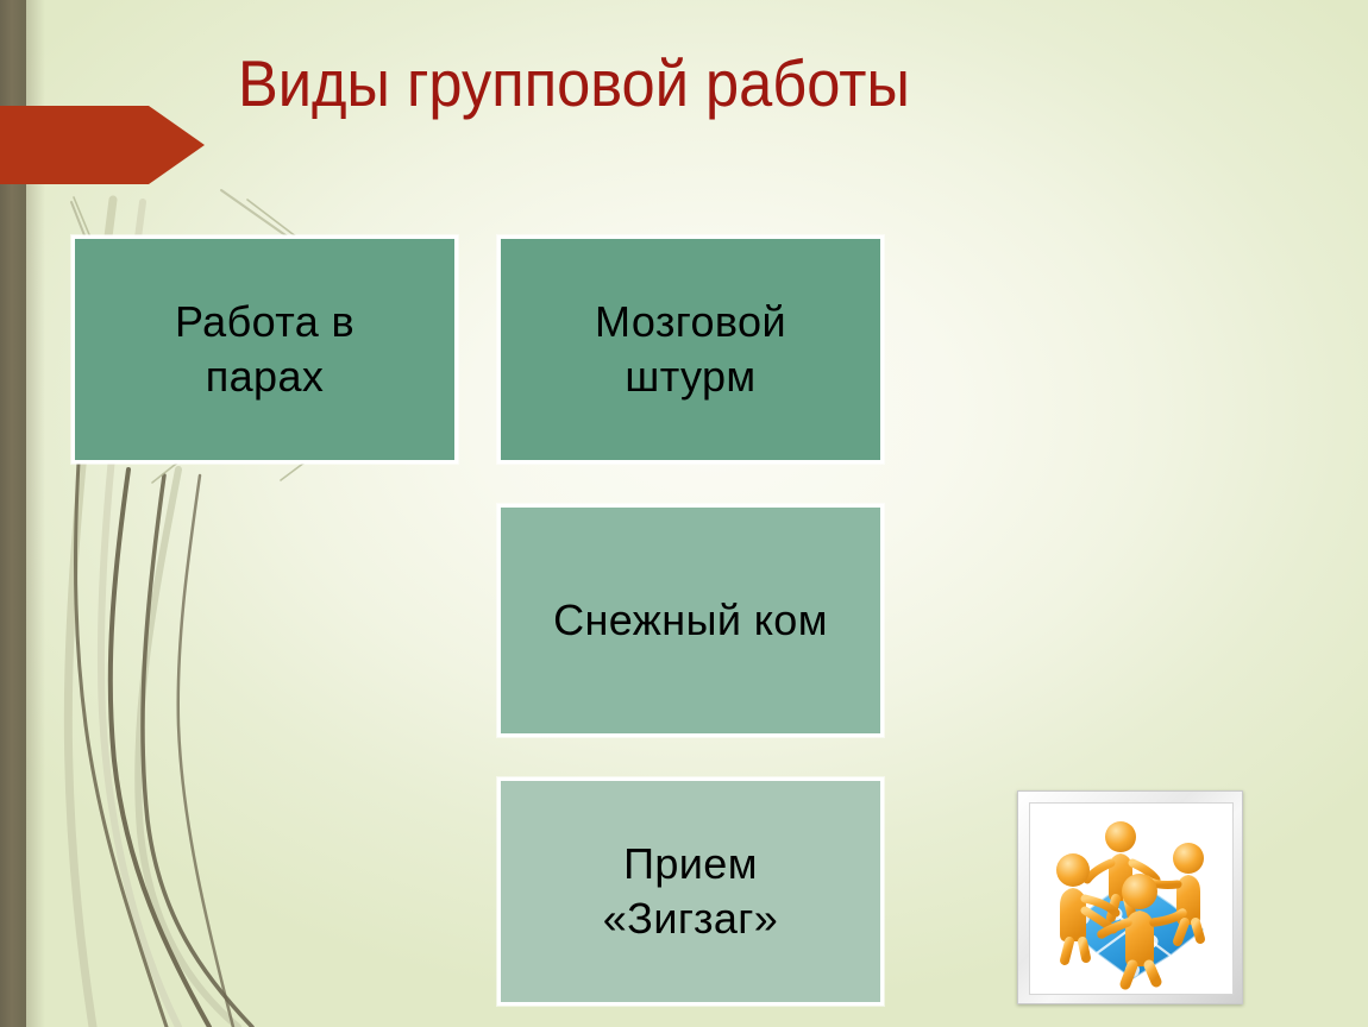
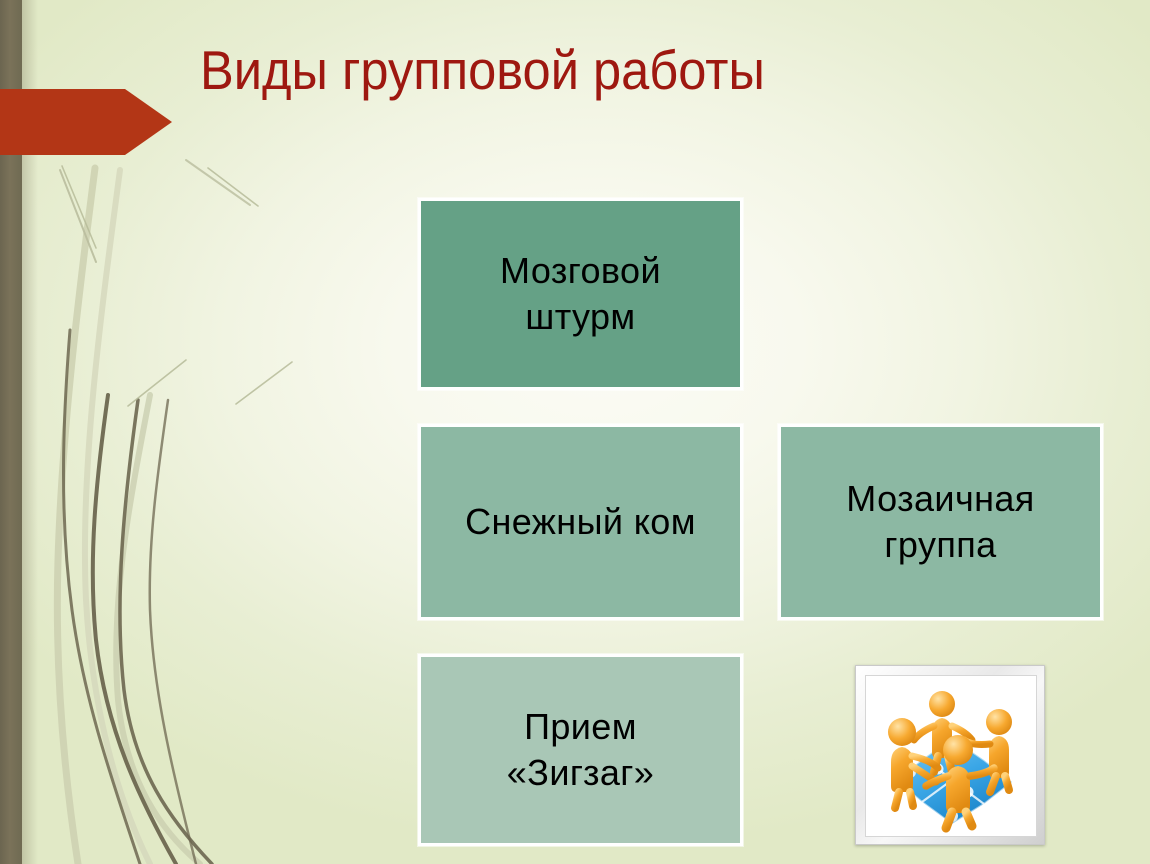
  Виды групповой работы
- Работа в
- парах
  Мозговой
  штурм
  Снежный ком
+ Мозаичная
+ группа
  Прием
  «Зигзаг»
